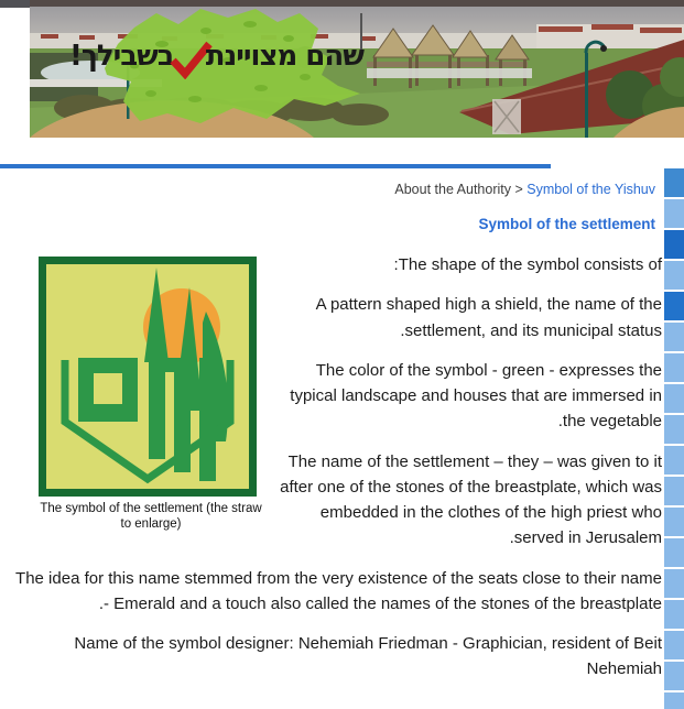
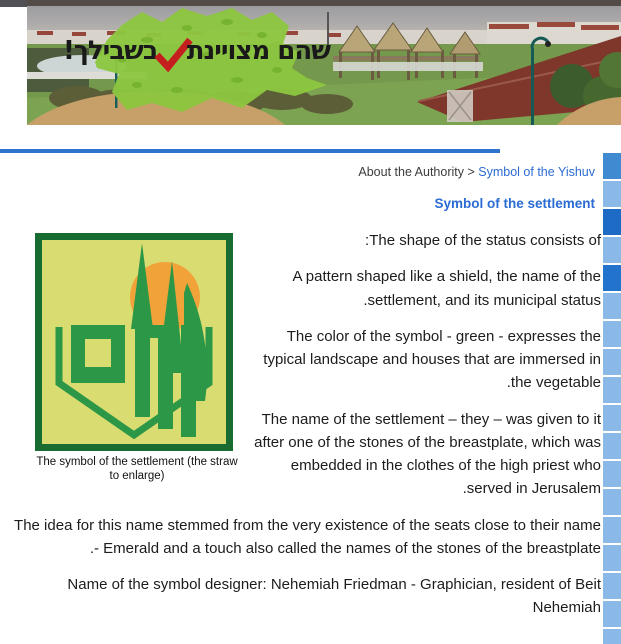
  שהם מצויינתבשבילך!
  About the Authority > Symbol of the Yishuv
  Symbol of the settlement
  The symbol of the settlement (the straw to enlarge)
- The shape of the symbol consists of:
+ The shape of the status consists of:
- A pattern shaped high a shield, the name of the settlement, and its municipal status.
+ A pattern shaped like a shield, the name of the settlement, and its municipal status.
  The color of the symbol - green - expresses the typical landscape and houses that are immersed in the vegetable.
  The name of the settlement – they – was given to it after one of the stones of the breastplate, which was embedded in the clothes of the high priest who served in Jerusalem.
  The idea for this name stemmed from the very existence of the seats close to their name - Emerald and a touch also called the names of the stones of the breastplate.
  Name of the symbol designer: Nehemiah Friedman - Graphician, resident of Beit Nehemiah
